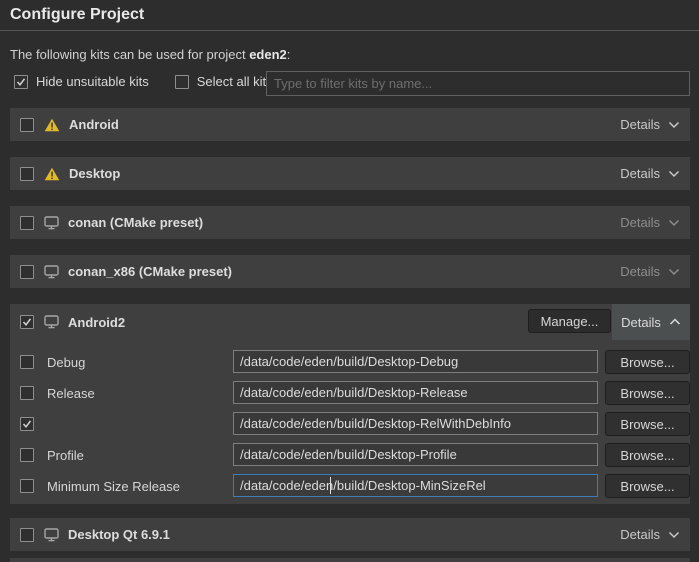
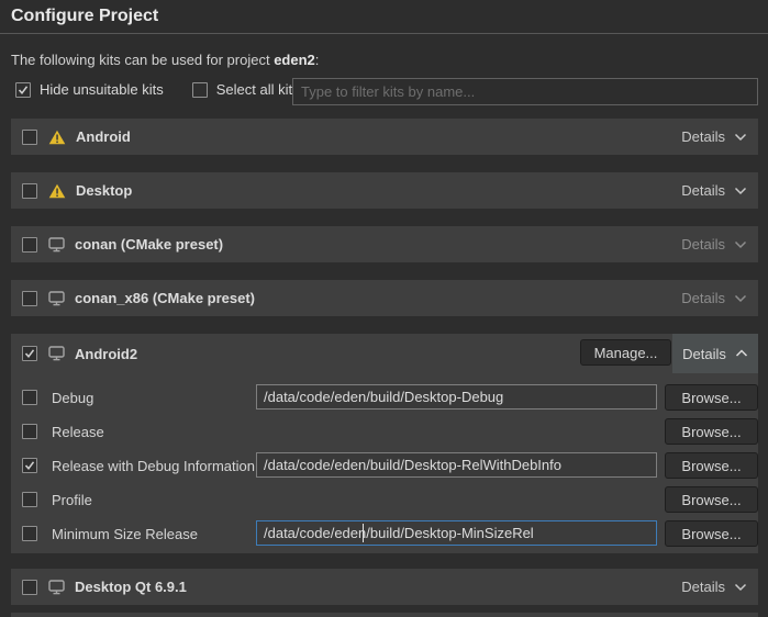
  Configure Project
  The following kits can be used for project eden2:
  Hide unsuitable kits
  Select all kit
  Type to filter kits by name...
  Android
  Details
  Desktop
  Details
  conan (CMake preset)
  Details
  conan_x86 (CMake preset)
  Details
  Android2
  Manage...
  Details
  Debug
  /data/code/eden/build/Desktop-Debug
  Browse...
  Release
- /data/code/eden/build/Desktop-Release
  Browse...
+ Release with Debug Information
  /data/code/eden/build/Desktop-RelWithDebInfo
  Browse...
  Profile
- /data/code/eden/build/Desktop-Profile
  Browse...
  Minimum Size Release
  /data/code/ede/build/Desktop-MinSizeRel
  Browse...
  Desktop Qt 6.9.1
  Details
